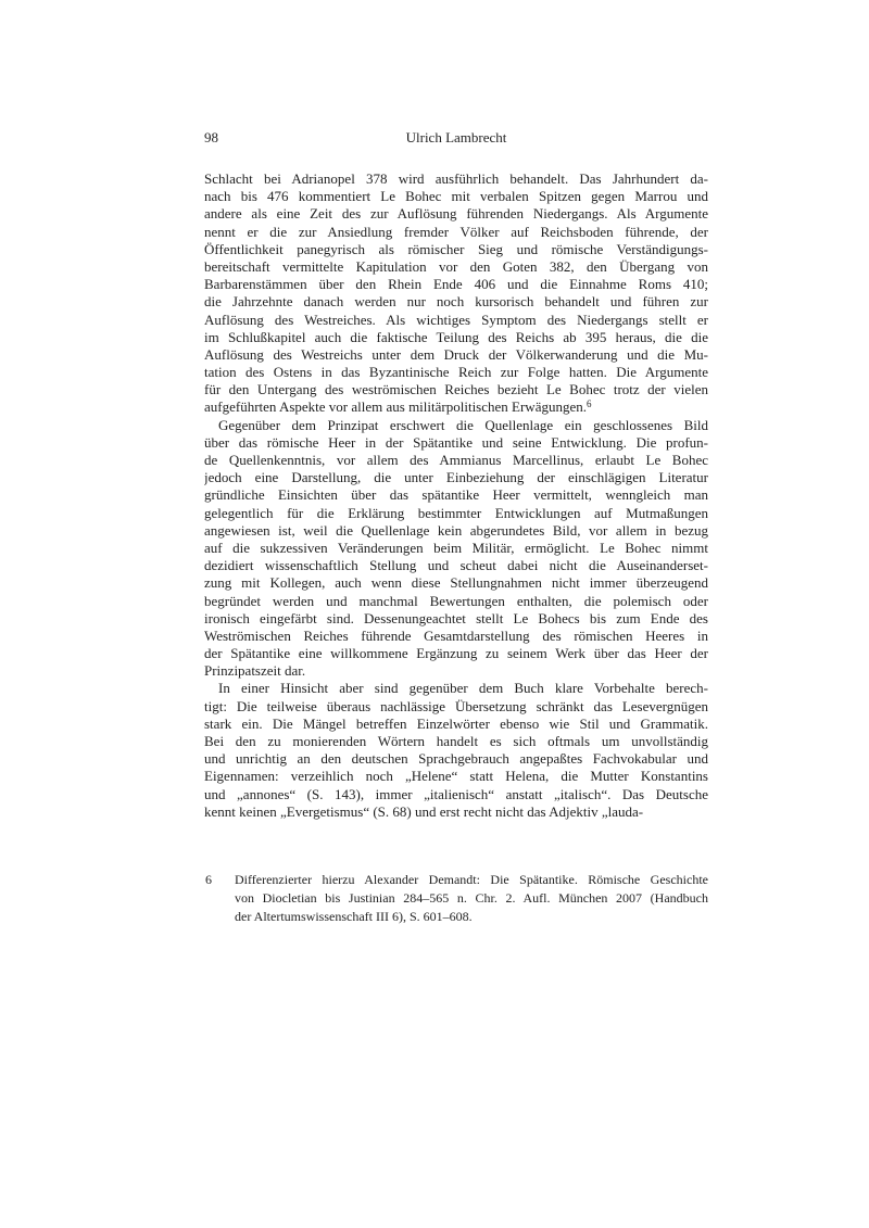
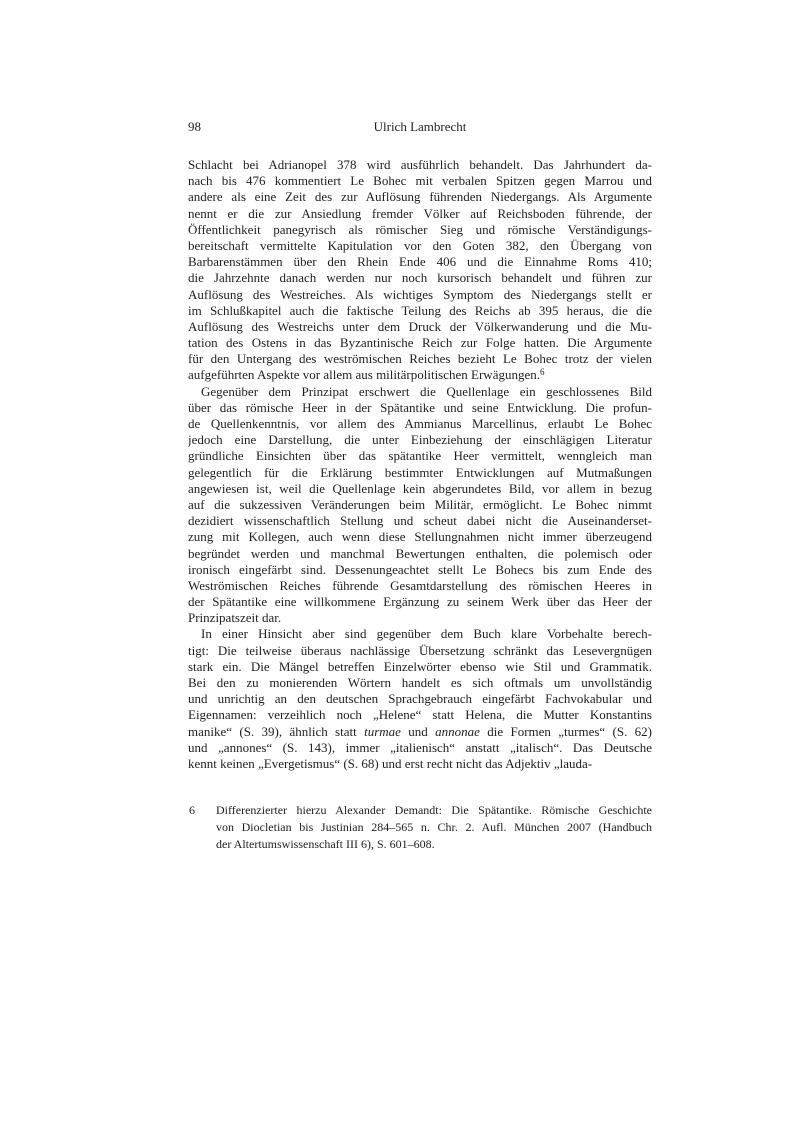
  98
  Ulrich Lambrecht
  Schlacht bei Adrianopel 378 wird ausführlich behandelt. Das Jahrhundert da-
  nach bis 476 kommentiert Le Bohec mit verbalen Spitzen gegen Marrou und
  andere als eine Zeit des zur Auflösung führenden Niedergangs. Als Argumente
  nennt er die zur Ansiedlung fremder Völker auf Reichsboden führende, der
  Öffentlichkeit panegyrisch als römischer Sieg und römische Verständigungs-
  bereitschaft vermittelte Kapitulation vor den Goten 382, den Übergang von
  Barbarenstämmen über den Rhein Ende 406 und die Einnahme Roms 410;
  die Jahrzehnte danach werden nur noch kursorisch behandelt und führen zur
  Auflösung des Westreiches. Als wichtiges Symptom des Niedergangs stellt er
  im Schlußkapitel auch die faktische Teilung des Reichs ab 395 heraus, die die
  Auflösung des Westreichs unter dem Druck der Völkerwanderung und die Mu-
  tation des Ostens in das Byzantinische Reich zur Folge hatten. Die Argumente
  für den Untergang des weströmischen Reiches bezieht Le Bohec trotz der vielen
  aufgeführten Aspekte vor allem aus militärpolitischen Erwägungen.6
  Gegenüber dem Prinzipat erschwert die Quellenlage ein geschlossenes Bild
  über das römische Heer in der Spätantike und seine Entwicklung. Die profun-
  de Quellenkenntnis, vor allem des Ammianus Marcellinus, erlaubt Le Bohec
  jedoch eine Darstellung, die unter Einbeziehung der einschlägigen Literatur
  gründliche Einsichten über das spätantike Heer vermittelt, wenngleich man
  gelegentlich für die Erklärung bestimmter Entwicklungen auf Mutmaßungen
  angewiesen ist, weil die Quellenlage kein abgerundetes Bild, vor allem in bezug
  auf die sukzessiven Veränderungen beim Militär, ermöglicht. Le Bohec nimmt
  dezidiert wissenschaftlich Stellung und scheut dabei nicht die Auseinanderset-
  zung mit Kollegen, auch wenn diese Stellungnahmen nicht immer überzeugend
  begründet werden und manchmal Bewertungen enthalten, die polemisch oder
  ironisch eingefärbt sind. Dessenungeachtet stellt Le Bohecs bis zum Ende des
  Weströmischen Reiches führende Gesamtdarstellung des römischen Heeres in
  der Spätantike eine willkommene Ergänzung zu seinem Werk über das Heer der
  Prinzipatszeit dar.
  In einer Hinsicht aber sind gegenüber dem Buch klare Vorbehalte berech-
  tigt: Die teilweise überaus nachlässige Übersetzung schränkt das Lesevergnügen
  stark ein. Die Mängel betreffen Einzelwörter ebenso wie Stil und Grammatik.
  Bei den zu monierenden Wörtern handelt es sich oftmals um unvollständig
- und unrichtig an den deutschen Sprachgebrauch angepaßtes Fachvokabular und
+ und unrichtig an den deutschen Sprachgebrauch eingefärbt Fachvokabular und
  Eigennamen: verzeihlich noch „Helene“ statt Helena, die Mutter Konstantins
+ manike“ (S. 39), ähnlich statt turmae und annonae die Formen „turmes“ (S. 62)
  und „annones“ (S. 143), immer „italienisch“ anstatt „italisch“. Das Deutsche
  kennt keinen „Evergetismus“ (S. 68) und erst recht nicht das Adjektiv „lauda-
  6
  Differenzierter hierzu Alexander Demandt: Die Spätantike. Römische Geschichte
  von Diocletian bis Justinian 284–565 n. Chr. 2. Aufl. München 2007 (Handbuch
  der Altertumswissenschaft III 6), S. 601–608.
